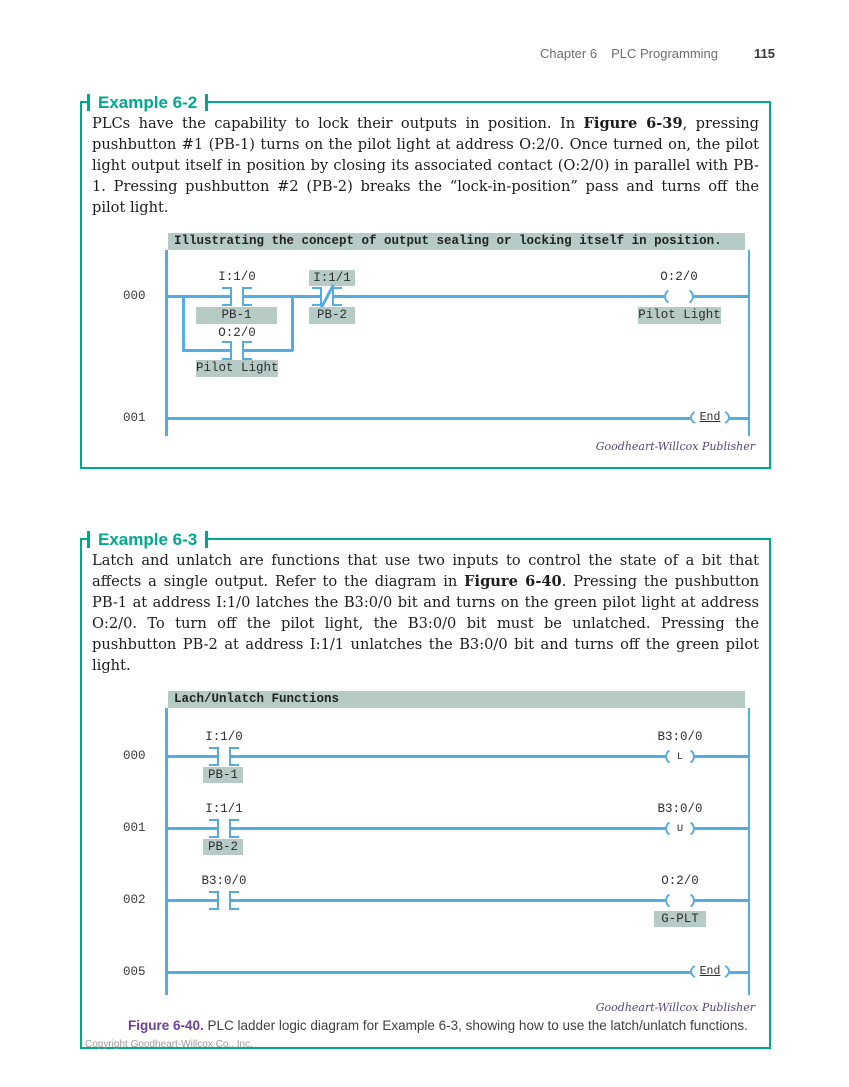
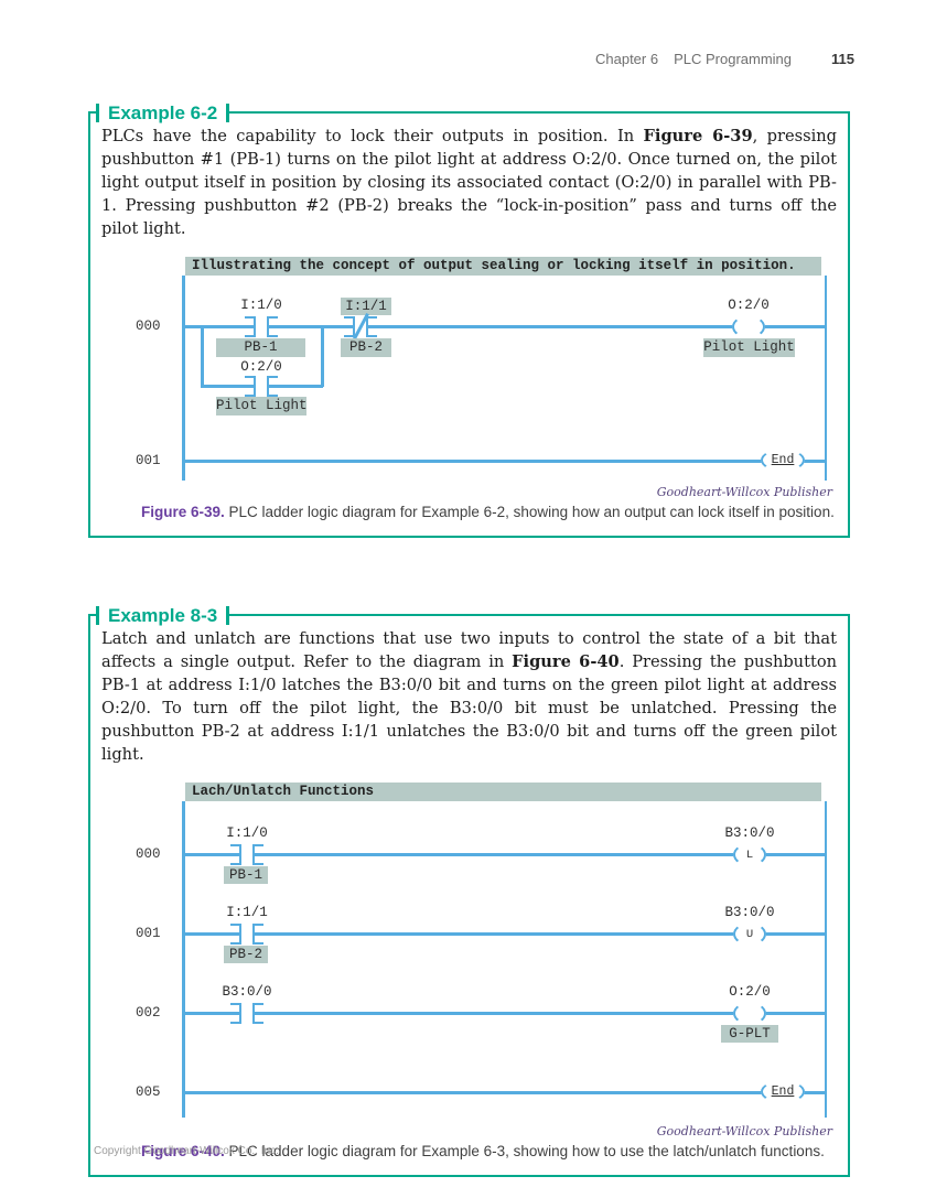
  Chapter 6
  PLC Programming
  115
  Example 6-2
  PLCs have the capability to lock their outputs in position. In Figure 6-39, pressing pushbutton #1 (PB-1) turns on the pilot light at address O:2/0. Once turned on, the pilot light output itself in position by closing its associated contact (O:2/0) in parallel with PB-1. Pressing pushbutton #2 (PB-2) breaks the “lock-in-position” pass and turns off the pilot light.
  Illustrating the concept of output sealing or locking itself in position.
  000
  I:1/0
  PB-1
  O:2/0
  Pilot Light
  I:1/1
  PB-2
  O:2/0
  Pilot Light
  001
  End
  Goodheart-Willcox Publisher
+ Figure 6-39. PLC ladder logic diagram for Example 6-2, showing how an output can lock itself in position.
- Example 6-3
+ Example 8-3
  Latch and unlatch are functions that use two inputs to control the state of a bit that affects a single output. Refer to the diagram in Figure 6-40. Pressing the pushbutton PB-1 at address I:1/0 latches the B3:0/0 bit and turns on the green pilot light at address O:2/0. To turn off the pilot light, the B3:0/0 bit must be unlatched. Pressing the pushbutton PB-2 at address I:1/1 unlatches the B3:0/0 bit and turns off the green pilot light.
  Lach/Unlatch Functions
  000
  I:1/0
  PB-1
  B3:0/0
  L
  001
  I:1/1
  PB-2
  B3:0/0
  U
  002
  B3:0/0
  O:2/0
  G-PLT
  005
  End
  Goodheart-Willcox Publisher
  Figure 6-40. PLC ladder logic diagram for Example 6-3, showing how to use the latch/unlatch functions.
  Copyright Goodheart-Willcox Co., Inc.
